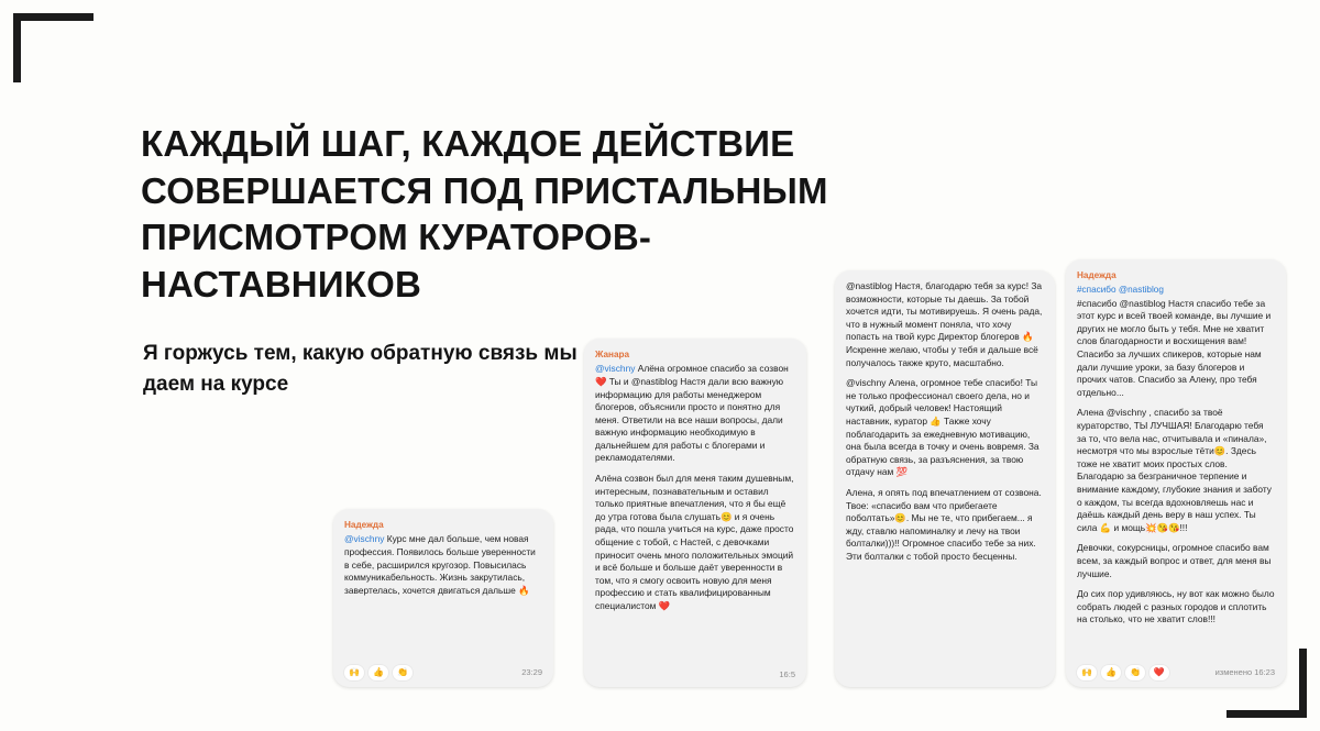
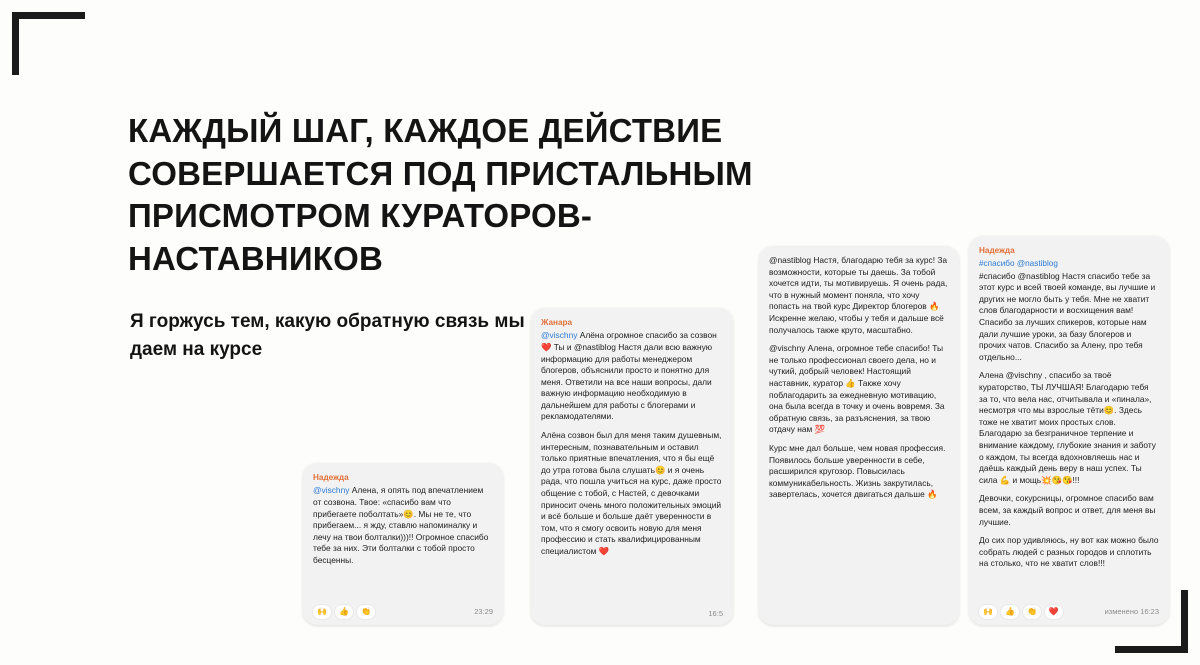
  КАЖДЫЙ ШАГ, КАЖДОЕ ДЕЙСТВИЕ СОВЕРШАЕТСЯ ПОД ПРИСТАЛЬНЫМ ПРИСМОТРОМ КУРАТОРОВ-НАСТАВНИКОВ
  Я горжусь тем, какую обратную связь мы даем на курсе
  Надежда
- @vischny Курс мне дал больше, чем новая профессия. Появилось больше уверенности в себе, расширился кругозор. Повысилась коммуникабельность. Жизнь закрутилась, завертелась, хочется двигаться дальше 🔥
+ @vischny Алена, я опять под впечатлением от созвона. Твое: «спасибо вам что прибегаете поболтать»😊. Мы не те, что прибегаем... я жду, ставлю напоминалку и лечу на твои болталки)))!! Огромное спасибо тебе за них. Эти болталки с тобой просто бесценны.
  🙌
  👍
  👏
  23:29
  Жанара
  @vischny Алёна огромное спасибо за созвон❤️ Ты и @nastiblog Настя дали всю важную информацию для работы менеджером блогеров, объяснили просто и понятно для меня. Ответили на все наши вопросы, дали важную информацию необходимую в дальнейшем для работы с блогерами и рекламодателями.
  Алёна созвон был для меня таким душевным, интересным, познавательным и оставил только приятные впечатления, что я бы ещё до утра готова была слушать😊 и я очень рада, что пошла учиться на курс, даже просто общение с тобой, с Настей, с девочками приносит очень много положительных эмоций и всё больше и больше даёт уверенности в том, что я смогу освоить новую для меня профессию и стать квалифицированным специалистом ❤️
  16:5
  @nastiblog Настя, благодарю тебя за курс! За возможности, которые ты даешь. За тобой хочется идти, ты мотивируешь. Я очень рада, что в нужный момент поняла, что хочу попасть на твой курс Директор блогеров 🔥 Искренне желаю, чтобы у тебя и дальше всё получалось также круто, масштабно.
  @vischny Алена, огромное тебе спасибо! Ты не только профессионал своего дела, но и чуткий, добрый человек! Настоящий наставник, куратор 👍 Также хочу поблагодарить за ежедневную мотивацию, она была всегда в точку и очень вовремя. За обратную связь, за разъяснения, за твою отдачу нам 💯
- Алена, я опять под впечатлением от созвона. Твое: «спасибо вам что прибегаете поболтать»😊. Мы не те, что прибегаем... я жду, ставлю напоминалку и лечу на твои болталки)))!! Огромное спасибо тебе за них. Эти болталки с тобой просто бесценны.
+ Курс мне дал больше, чем новая профессия. Появилось больше уверенности в себе, расширился кругозор. Повысилась коммуникабельность. Жизнь закрутилась, завертелась, хочется двигаться дальше 🔥
  Надежда
  #спасибо @nastiblog
  #спасибо @nastiblog Настя спасибо тебе за этот курс и всей твоей команде, вы лучшие и других не могло быть у тебя. Мне не хватит слов благодарности и восхищения вам! Спасибо за лучших спикеров, которые нам дали лучшие уроки, за базу блогеров и прочих чатов. Спасибо за Алену, про тебя отдельно...
  Алена @vischny , спасибо за твоё кураторство, ТЫ ЛУЧШАЯ! Благодарю тебя за то, что вела нас, отчитывала и «пинала», несмотря что мы взрослые тёти😊. Здесь тоже не хватит моих простых слов. Благодарю за безграничное терпение и внимание каждому, глубокие знания и заботу о каждом, ты всегда вдохновляешь нас и даёшь каждый день веру в наш успех. Ты сила 💪 и мощь💥😘😘!!!
  Девочки, сокурсницы, огромное спасибо вам всем, за каждый вопрос и ответ, для меня вы лучшие.
  До сих пор удивляюсь, ну вот как можно было собрать людей с разных городов и сплотить на столько, что не хватит слов!!!
  🙌
  👍
  👏
  ❤️
  изменено 16:23
